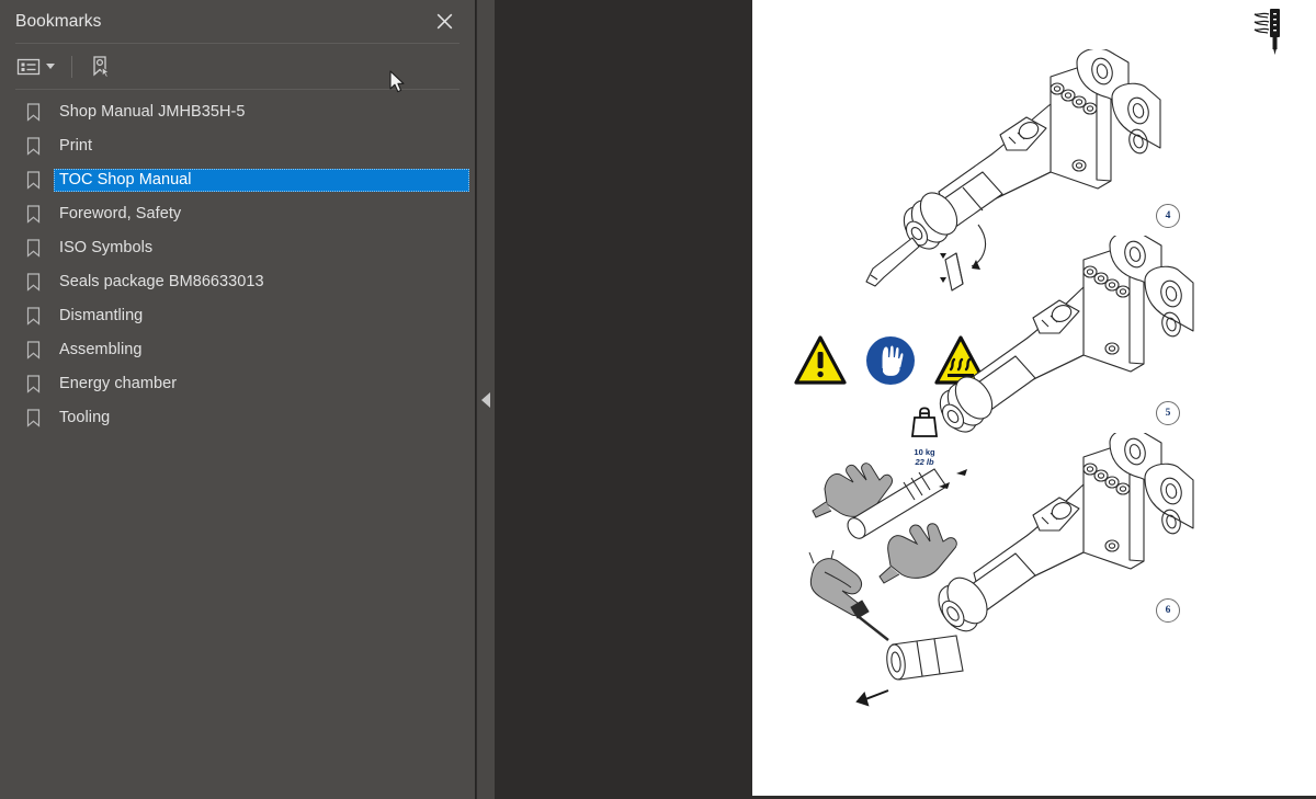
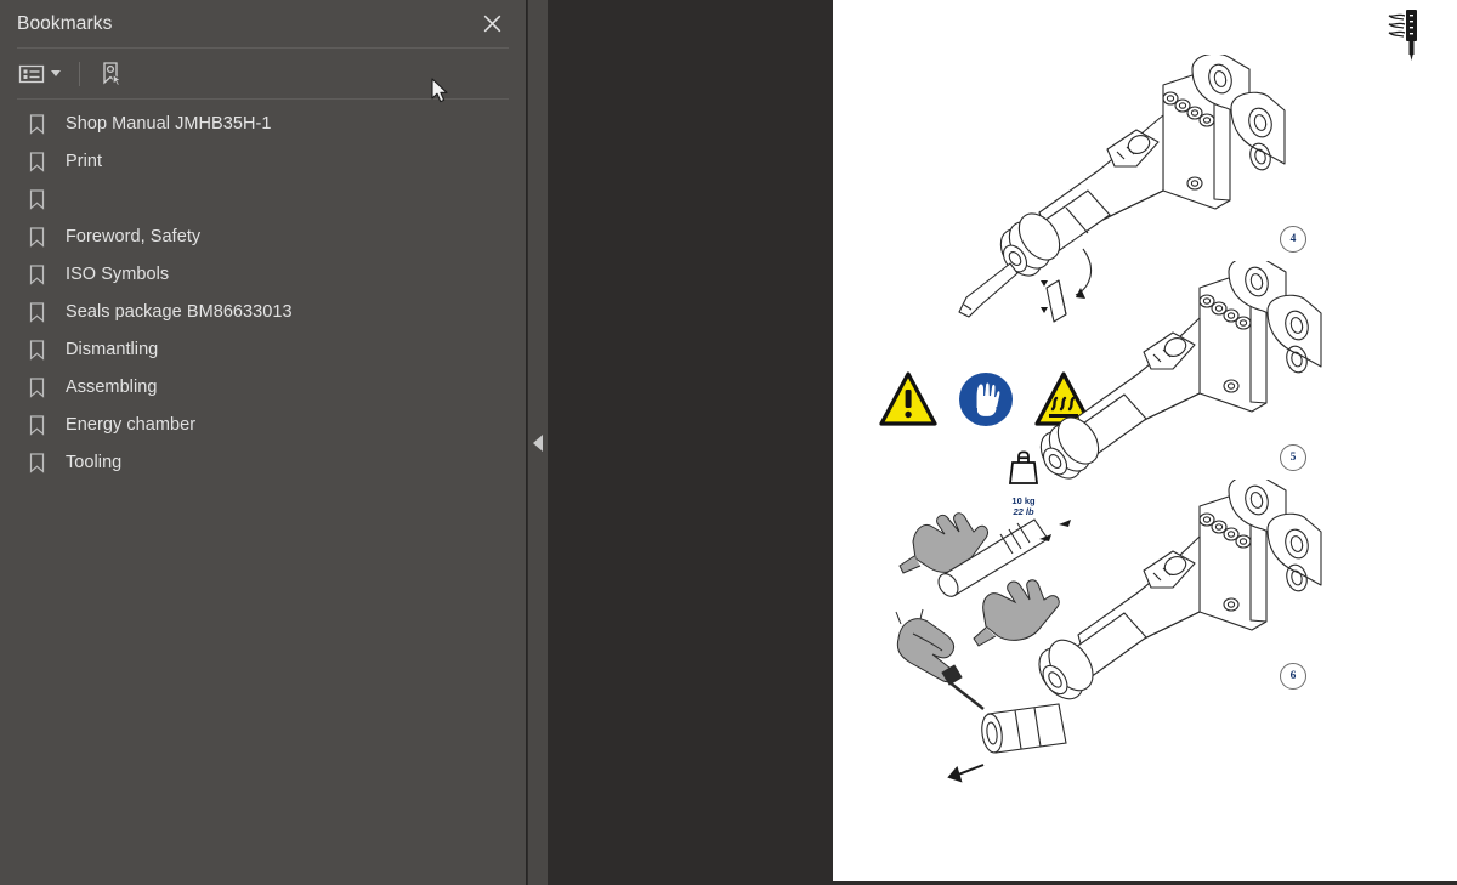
  Bookmarks
- Shop Manual JMHB35H-5
+ Shop Manual JMHB35H-1
  Print
- TOC Shop Manual
  Foreword, Safety
  ISO Symbols
  Seals package BM86633013
  Dismantling
  Assembling
  Energy chamber
  Tooling
  4
  10 kg
  22 lb
  5
  6
